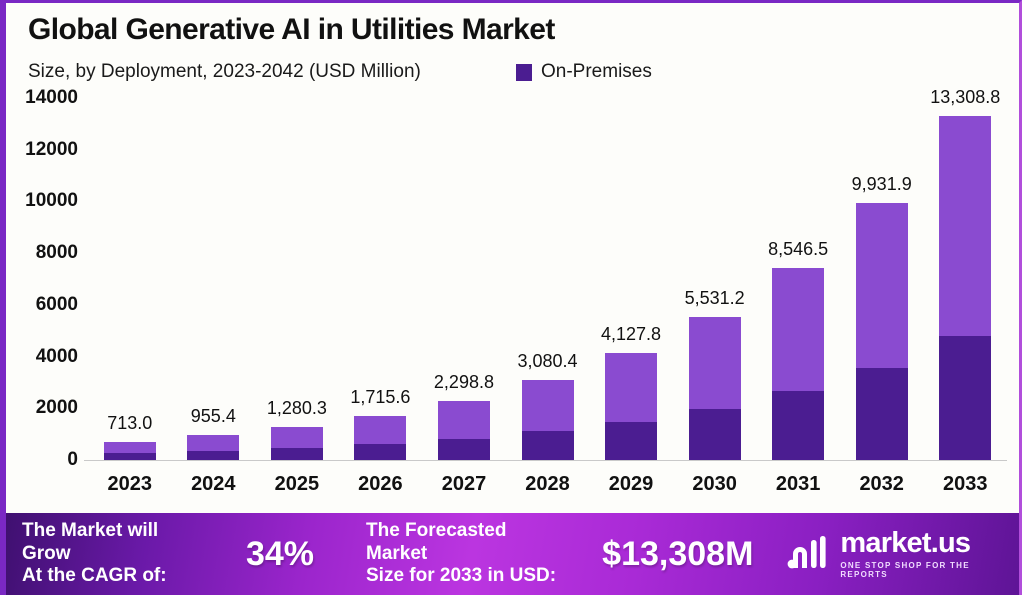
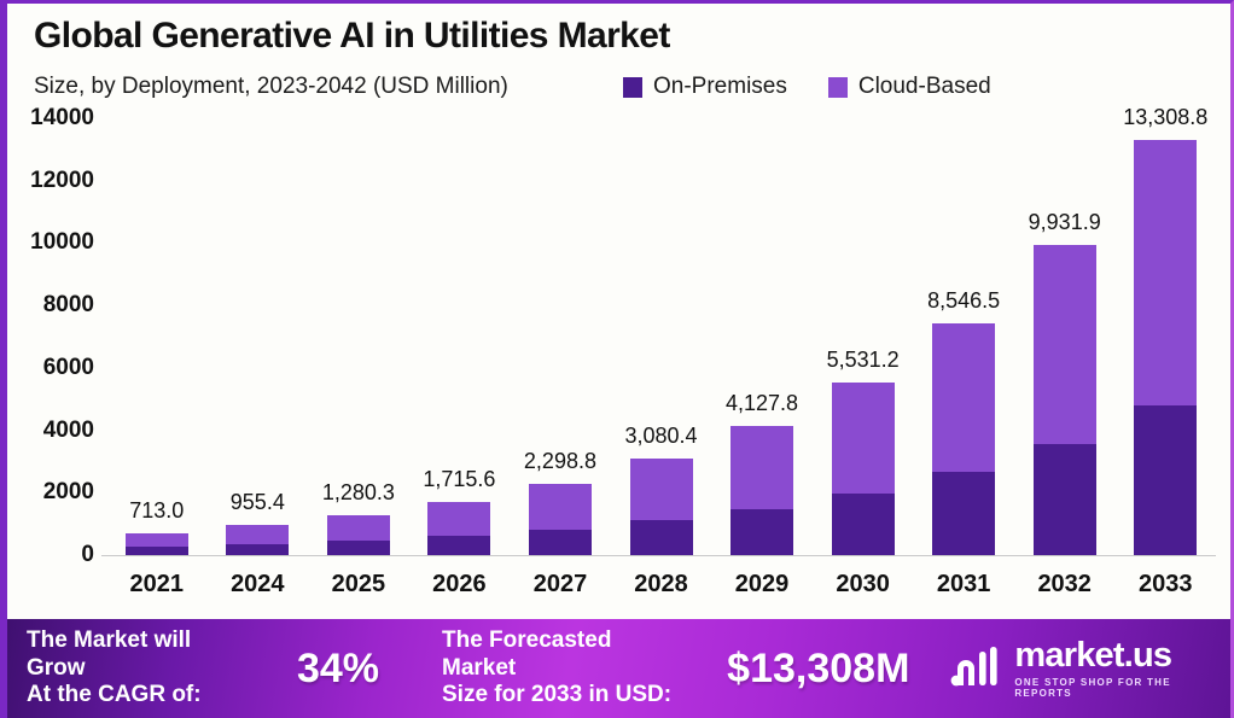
  Global Generative AI in Utilities Market
  Size, by Deployment, 2023-2042 (USD Million)
  On-Premises
+ Cloud-Based
  0
  2000
  4000
  6000
  8000
  10000
  12000
  14000
  713.0
  955.4
  1,280.3
  1,715.6
  2,298.8
  3,080.4
  4,127.8
  5,531.2
  8,546.5
  9,931.9
  13,308.8
- 2023
+ 2021
  2024
  2025
  2026
  2027
  2028
  2029
  2030
  2031
  2032
  2033
  The Market will Grow
  At the CAGR of:
  34%
  The Forecasted Market
  Size for 2033 in USD:
  $13,308M
  market.us
  ONE STOP SHOP FOR THE REPORTS
